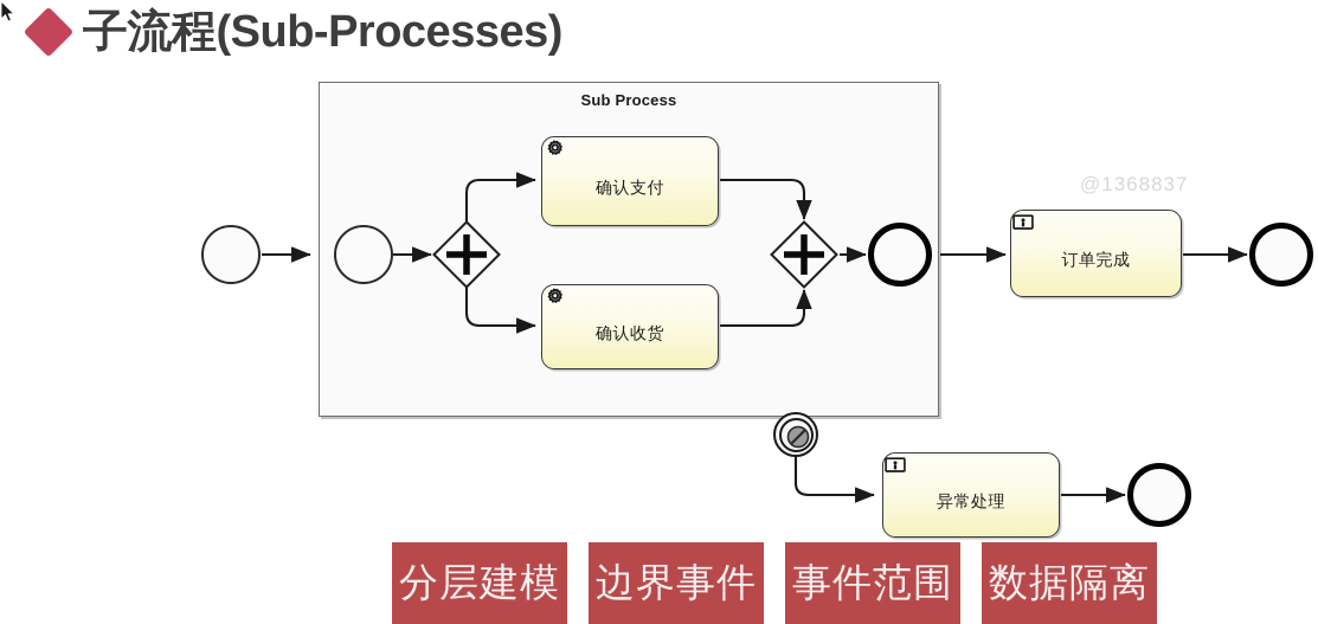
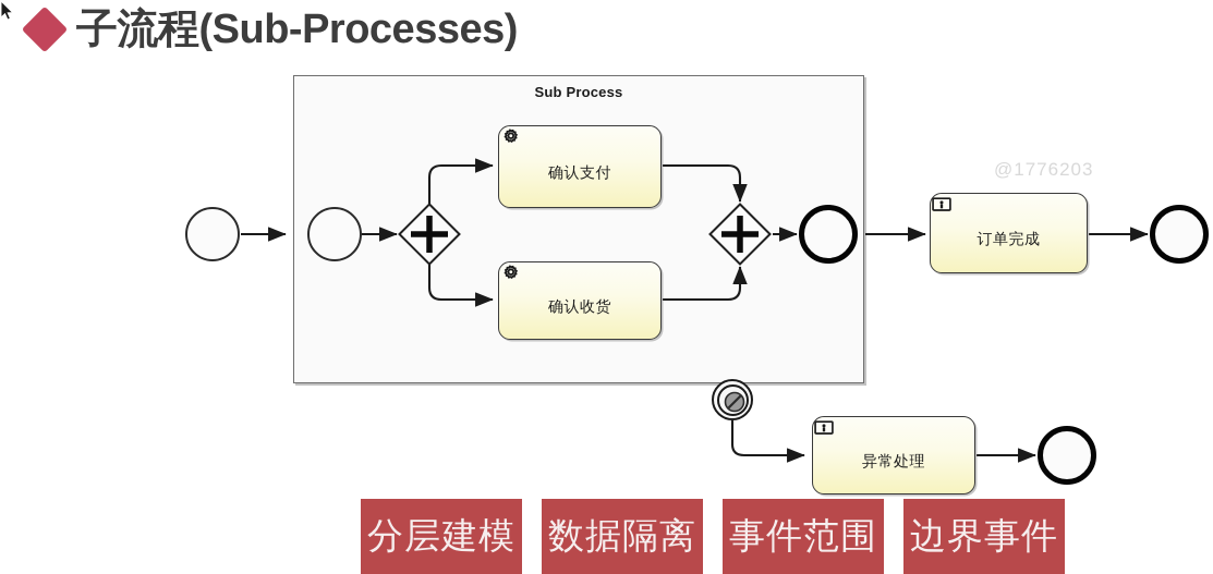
  子流程(Sub-Processes)
  Sub Process
  确认支付
  确认收货
  订单完成
  异常处理
- @1368837
+ @1776203
  分层建模
- 边界事件
+ 数据隔离
  事件范围
- 数据隔离
+ 边界事件
